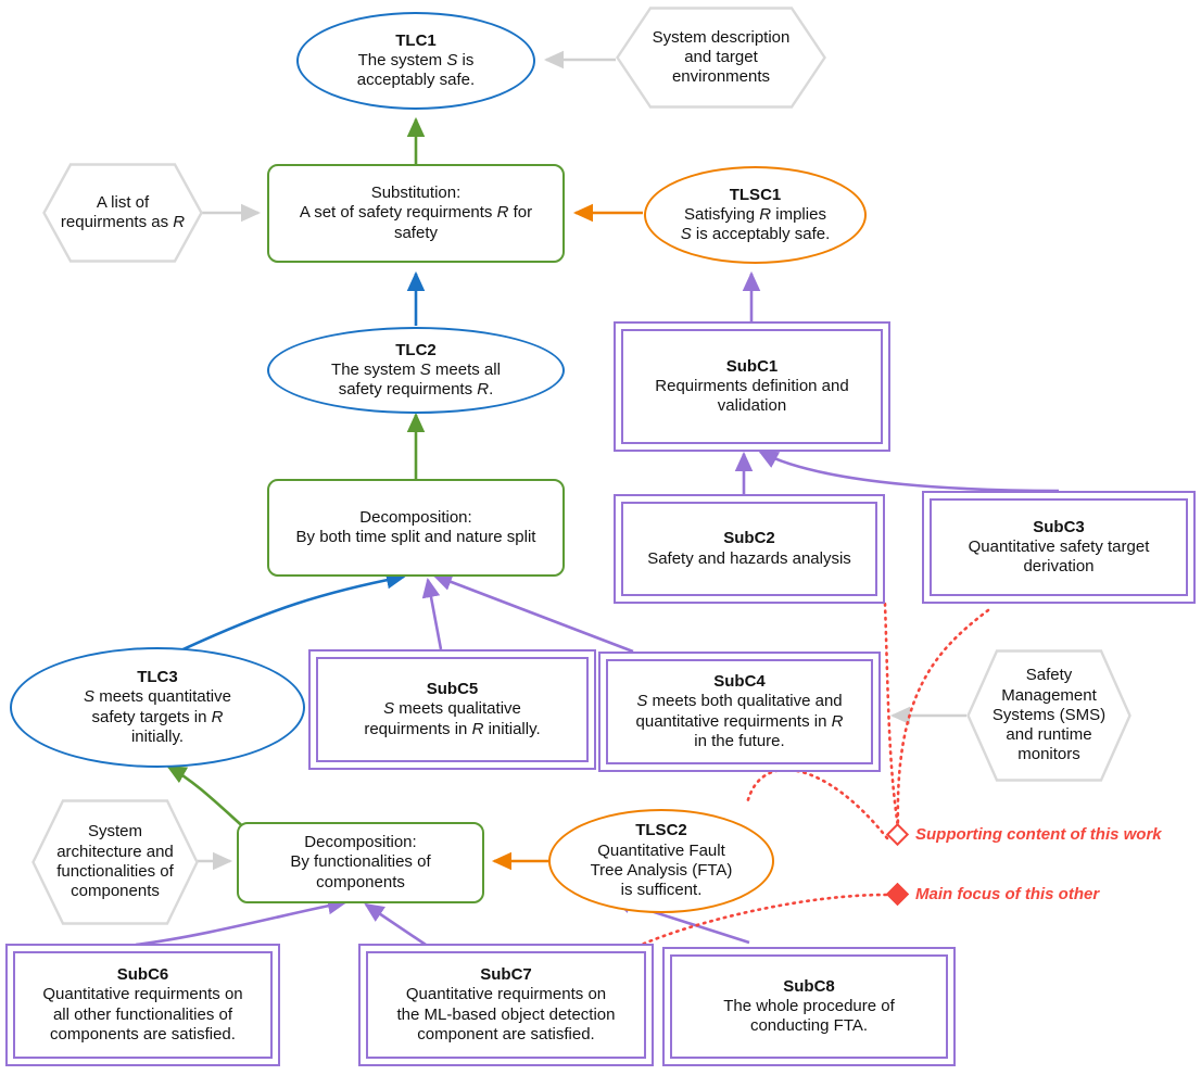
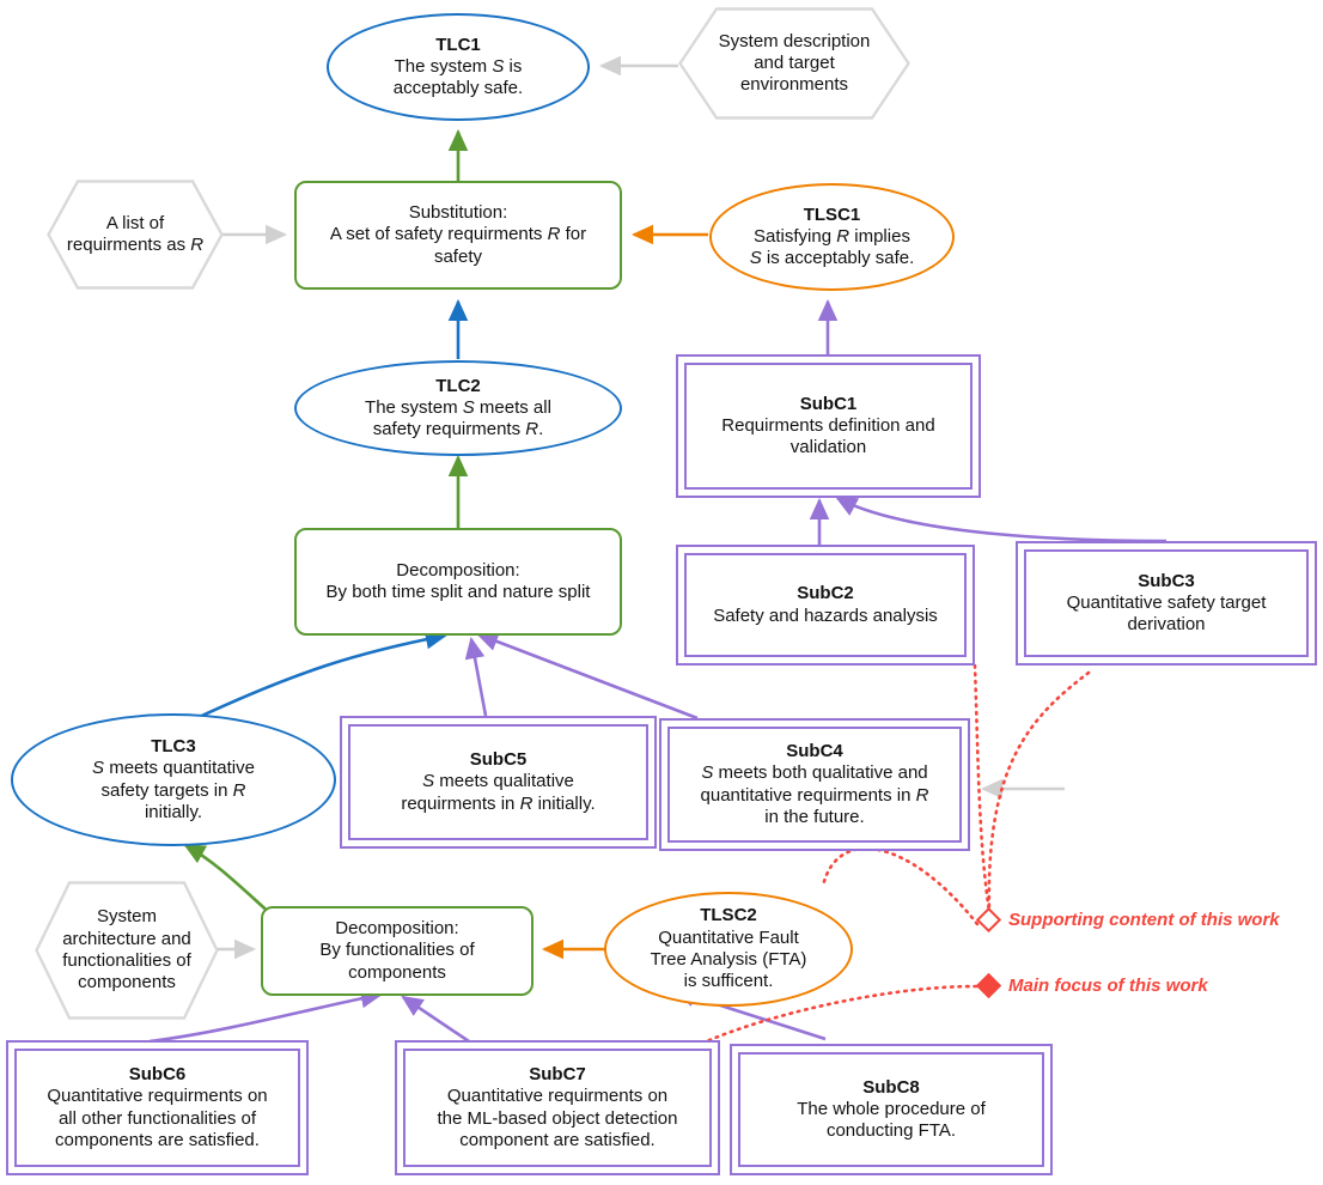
  TLC1
  The system S is
  acceptably safe.
  System description
  and target
  environments
  A list of
  requirments as R
  Substitution:
  A set of safety requirments R for
  safety
  TLSC1
  Satisfying R implies
  S is acceptably safe.
  TLC2
  The system S meets all
  safety requirments R.
  SubC1
  Requirments definition and
  validation
  Decomposition:
  By both time split and nature split
  SubC2
  Safety and hazards analysis
  SubC3
  Quantitative safety target
  derivation
  TLC3
  S meets quantitative
  safety targets in R
  initially.
  SubC5
  S meets qualitative
  requirments in R initially.
  SubC4
  S meets both qualitative and
  quantitative requirments in R
  in the future.
- Safety
- Management
- Systems (SMS)
- and runtime
- monitors
  System
  architecture and
  functionalities of
  components
  Decomposition:
  By functionalities of
  components
  TLSC2
  Quantitative Fault
  Tree Analysis (FTA)
  is sufficent.
  SubC6
  Quantitative requirments on
  all other functionalities of
  components are satisfied.
  SubC7
  Quantitative requirments on
  the ML-based object detection
  component are satisfied.
  SubC8
  The whole procedure of
  conducting FTA.
  Supporting content of this work
- Main focus of this other
+ Main focus of this work
